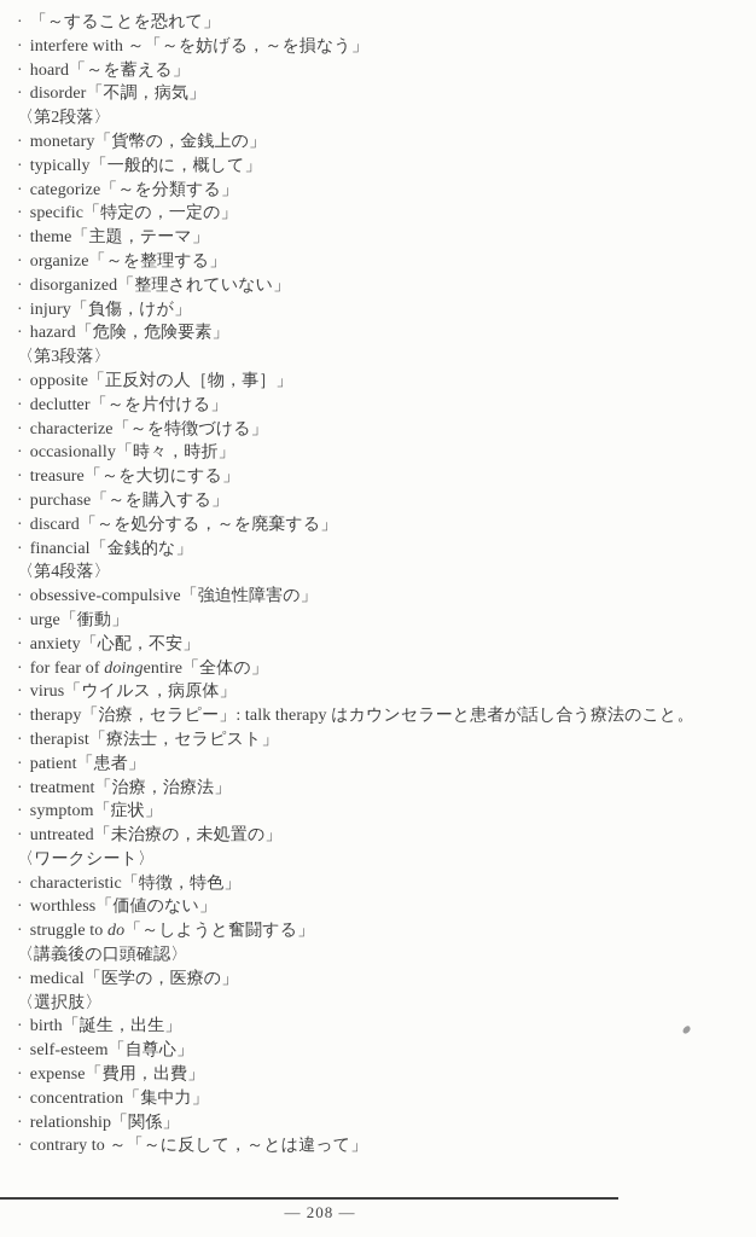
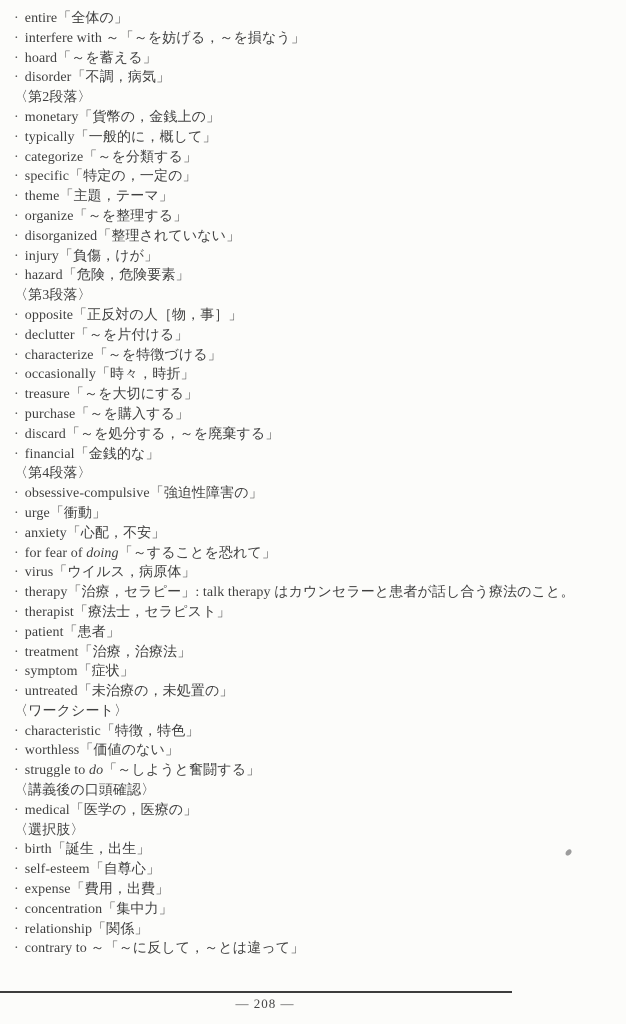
- · 「～することを恐れて」
+ · entire「全体の」
  · interfere with ～「～を妨げる，～を損なう」
  · hoard「～を蓄える」
  · disorder「不調，病気」
  〈第2段落〉
  · monetary「貨幣の，金銭上の」
  · typically「一般的に，概して」
  · categorize「～を分類する」
  · specific「特定の，一定の」
  · theme「主題，テーマ」
  · organize「～を整理する」
  · disorganized「整理されていない」
  · injury「負傷，けが」
  · hazard「危険，危険要素」
  〈第3段落〉
  · opposite「正反対の人［物，事］」
  · declutter「～を片付ける」
  · characterize「～を特徴づける」
  · occasionally「時々，時折」
  · treasure「～を大切にする」
  · purchase「～を購入する」
  · discard「～を処分する，～を廃棄する」
  · financial「金銭的な」
  〈第4段落〉
  · obsessive-compulsive「強迫性障害の」
  · urge「衝動」
  · anxiety「心配，不安」
- · for fear of doingentire「全体の」
+ · for fear of doing「～することを恐れて」
  · virus「ウイルス，病原体」
  · therapy「治療，セラピー」: talk therapy はカウンセラーと患者が話し合う療法のこと。
  · therapist「療法士，セラピスト」
  · patient「患者」
  · treatment「治療，治療法」
  · symptom「症状」
  · untreated「未治療の，未処置の」
  〈ワークシート〉
  · characteristic「特徴，特色」
  · worthless「価値のない」
  · struggle to do「～しようと奮闘する」
  〈講義後の口頭確認〉
  · medical「医学の，医療の」
  〈選択肢〉
  · birth「誕生，出生」
  · self-esteem「自尊心」
  · expense「費用，出費」
  · concentration「集中力」
  · relationship「関係」
  · contrary to ～「～に反して，～とは違って」
  — 208 —
